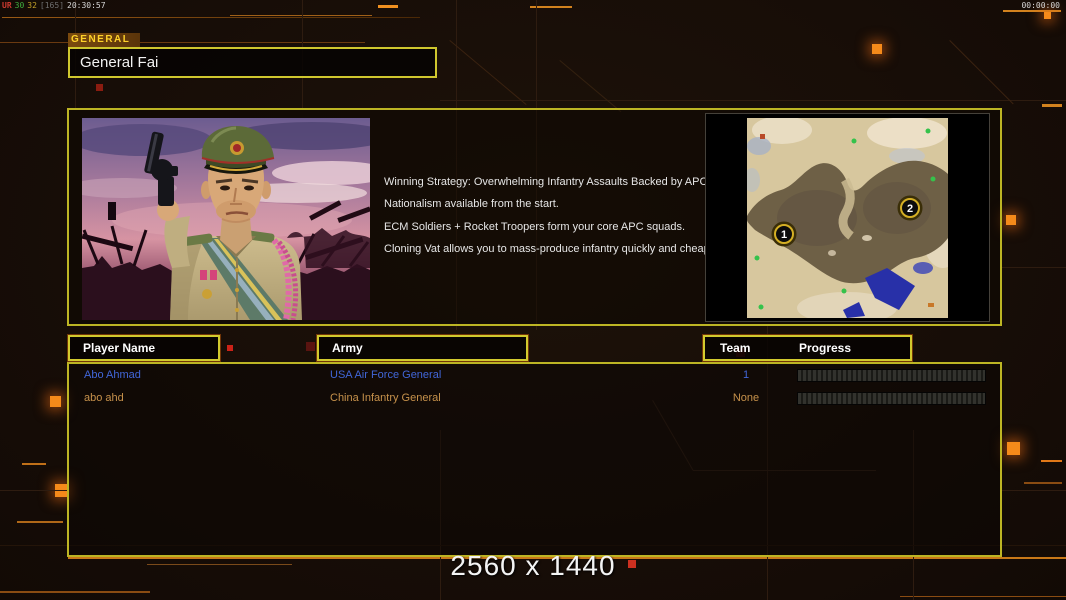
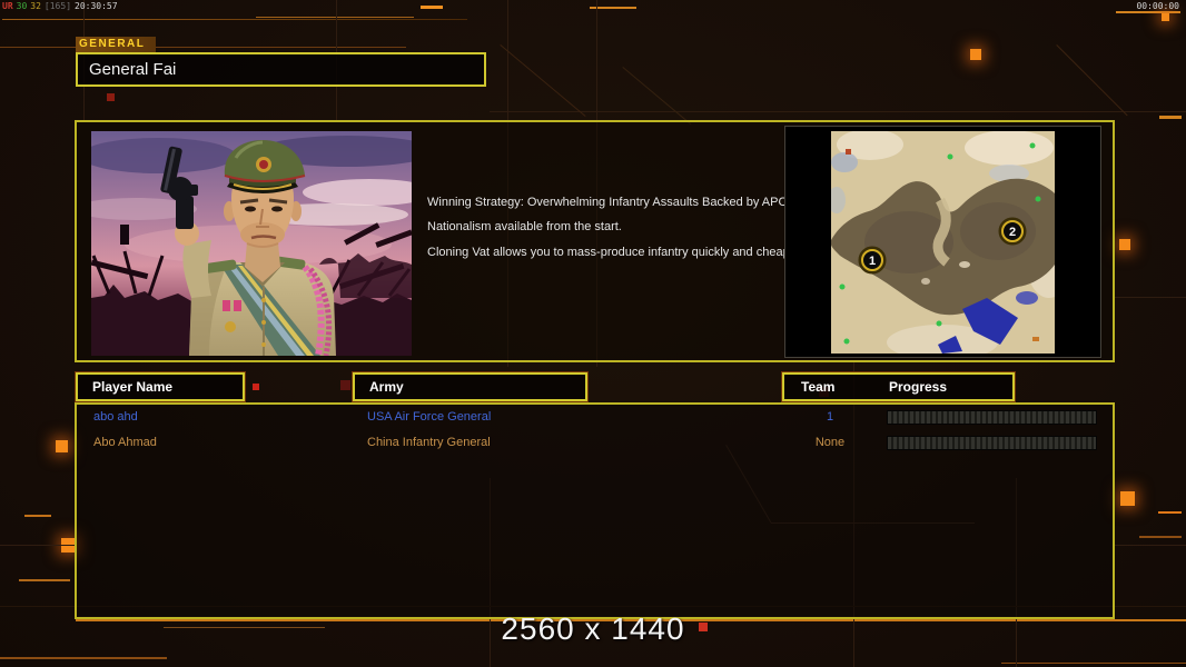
  UR 30 32 [165] 20:30:57
  00:00:00
  GENERAL
  General Fai
  Winning Strategy: Overwhelming Infantry Assaults Backed by APC
  Nationalism available from the start.
- ECM Soldiers + Rocket Troopers form your core APC squads.
  Cloning Vat allows you to mass-produce infantry quickly and chea
  1
  2
  Player Name
  Army
  Team
  Progress
- Abo Ahmad
+ abo ahd
  USA Air Force General
  1
- abo ahd
+ Abo Ahmad
  China Infantry General
  None
  2560 x 1440
